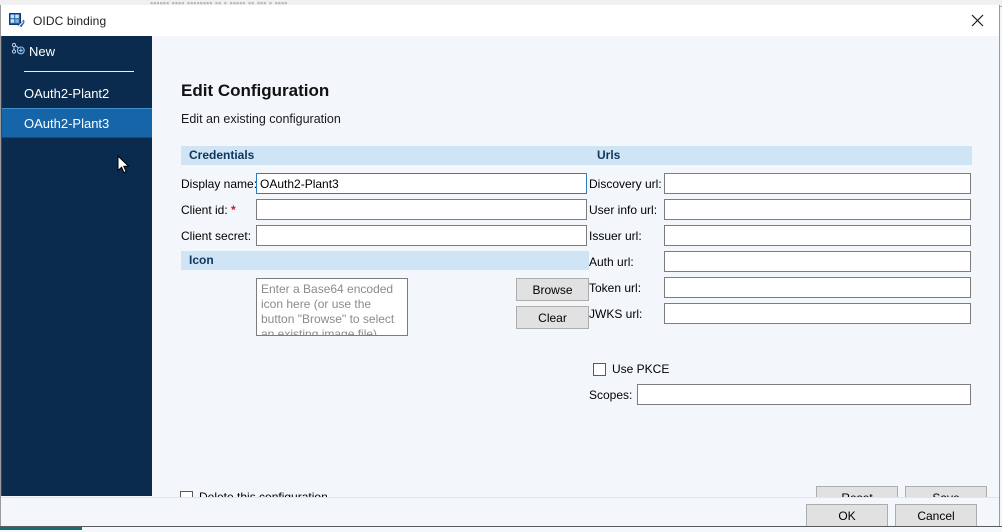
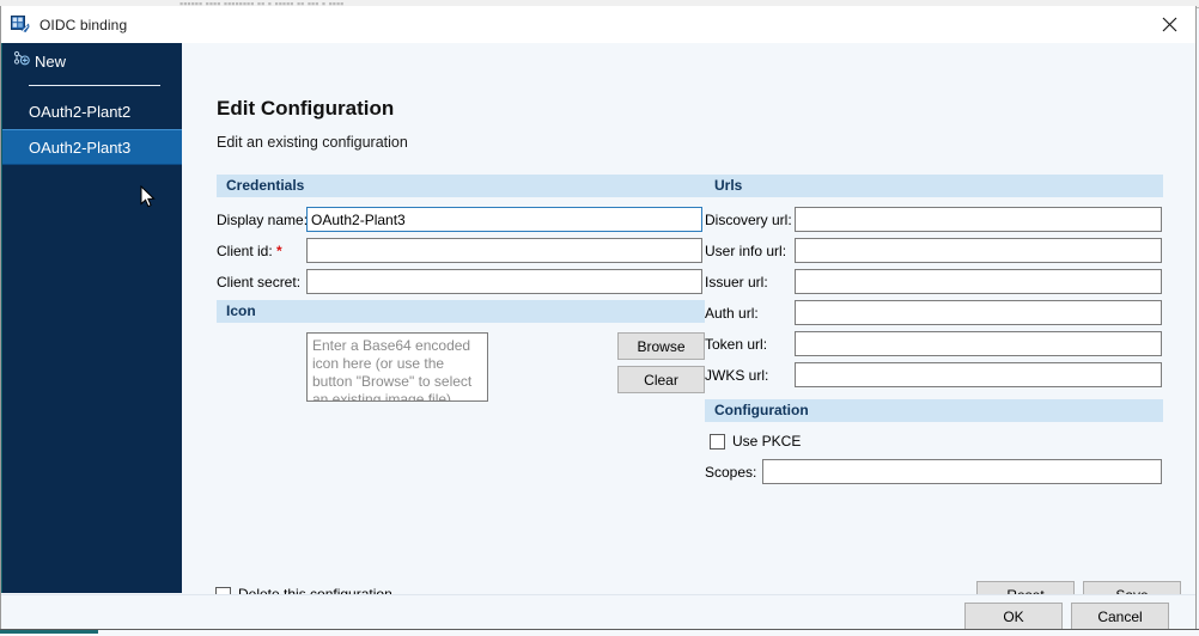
  ▪▪▪▪▪▪ ▪▪▪▪ ▪▪▪▪▪▪▪▪ ▪▪ ▪ ▪▪▪▪▪ ▪▪ ▪▪▪ ▪ ▪▪▪▪
  OIDC binding
  New
  OAuth2-Plant2
  OAuth2-Plant3
  Edit Configuration
  Edit an existing configuration
  Credentials
  Display name
  OAuth2-Plant3
  Client id: *
  Client secret:
  Icon
  Browse
  Clear
  Urls
  Discovery url:
  User info url:
  Issuer url:
  Auth url:
  Token url:
  JWKS url:
+ Configuration
  Use PKCE
  Scopes:
  OK
  Cancel
